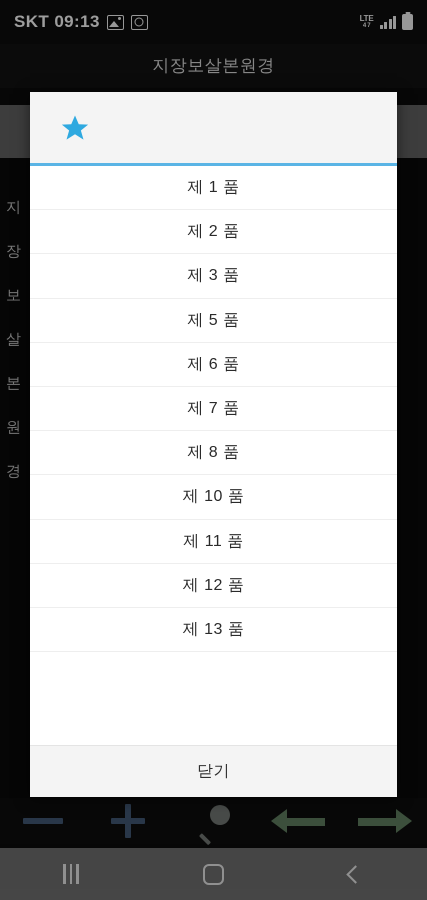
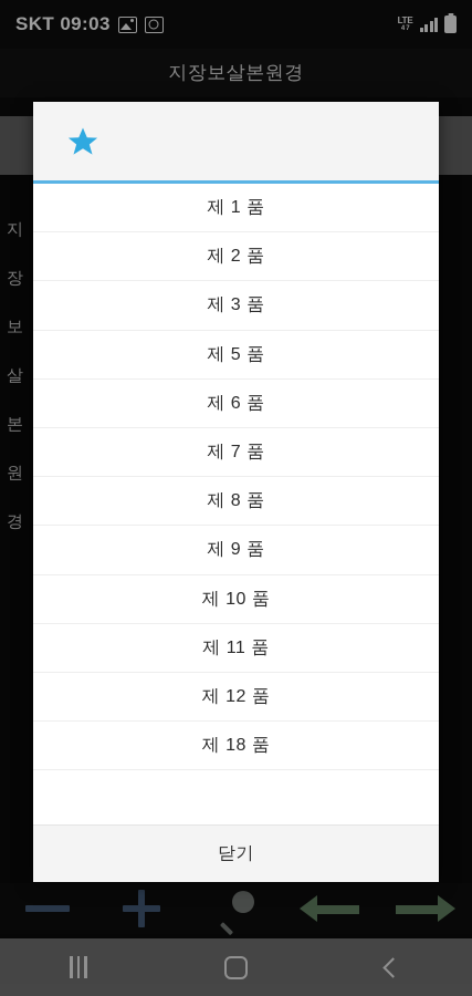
- SKT 09:13
+ SKT 09:03
  LTE
  지장보살본원경
  지
  장
  보
  살
  본
  원
  경
  제 1 품
  제 2 품
  제 3 품
  제 5 품
  제 6 품
  제 7 품
  제 8 품
+ 제 9 품
  제 10 품
  제 11 품
  제 12 품
- 제 13 품
+ 제 18 품
  닫기
